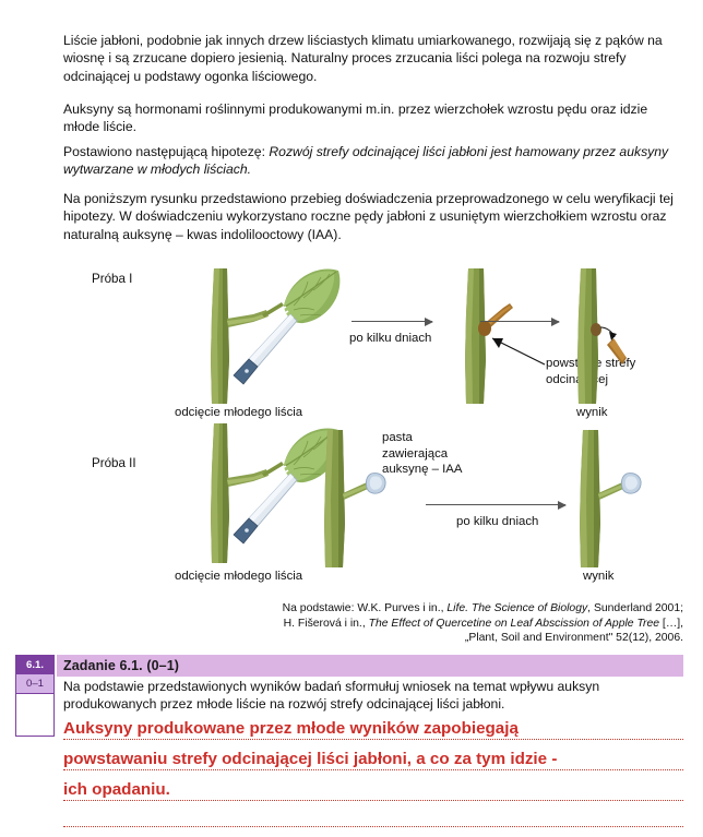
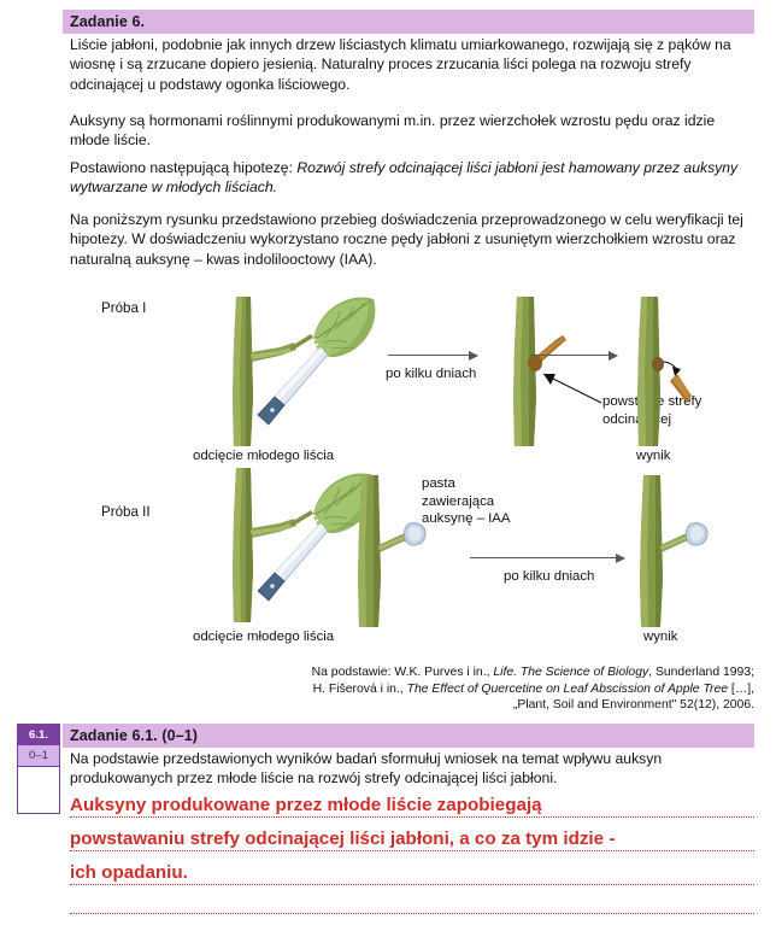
+ Zadanie 6.
  Liście jabłoni, podobnie jak innych drzew liściastych klimatu umiarkowanego, rozwijają się z pąków na wiosnę i są zrzucane dopiero jesienią. Naturalny proces zrzucania liści polega na rozwoju strefy odcinającej u podstawy ogonka liściowego.
  Auksyny są hormonami roślinnymi produkowanymi m.in. przez wierzchołek wzrostu pędu oraz idzie młode liście.
  Postawiono następującą hipotezę: Rozwój strefy odcinającej liści jabłoni jest hamowany przez auksyny wytwarzane w młodych liściach.
  Na poniższym rysunku przedstawiono przebieg doświadczenia przeprowadzonego w celu weryfikacji tej hipotezy. W doświadczeniu wykorzystano roczne pędy jabłoni z usuniętym wierzchołkiem wzrostu oraz naturalną auksynę – kwas indolilooctowy (IAA).
  Próba I
  odcięcie młodego liścia
  po kilku dniach
  powste strfy
  wynik
  Próba II
  odcięcie młodego liścia
  pasta
  zawierająca
  auksynę – IAA
  po kilku dniach
  wynik
- Na podstawie: W.K. Purves i in., Life. The Science of Biology, Sunderland 2001;
+ Na podstawie: W.K. Purves i in., Life. The Science of Biology, Sunderland 1993;
  H. Fišerová i in., The Effect of Quercetine on Leaf Abscission of Apple Tree […],
  „Plant, Soil and Environment" 52(12), 2006.
  6.1.
  0–1
  Zadanie 6.1. (0–1)
  Na podstawie przedstawionych wyników badań sformułuj wniosek na temat wpływu auksyn produkowanych przez młode liście na rozwój strefy odcinającej liści jabłoni.
- Auksyny produkowane przez młode wyników zapobiegają
+ Auksyny produkowane przez młode liście zapobiegają
  powstawaniu strefy odcinającej liści jabłoni, a co za tym idzie -
  ich opadaniu.
